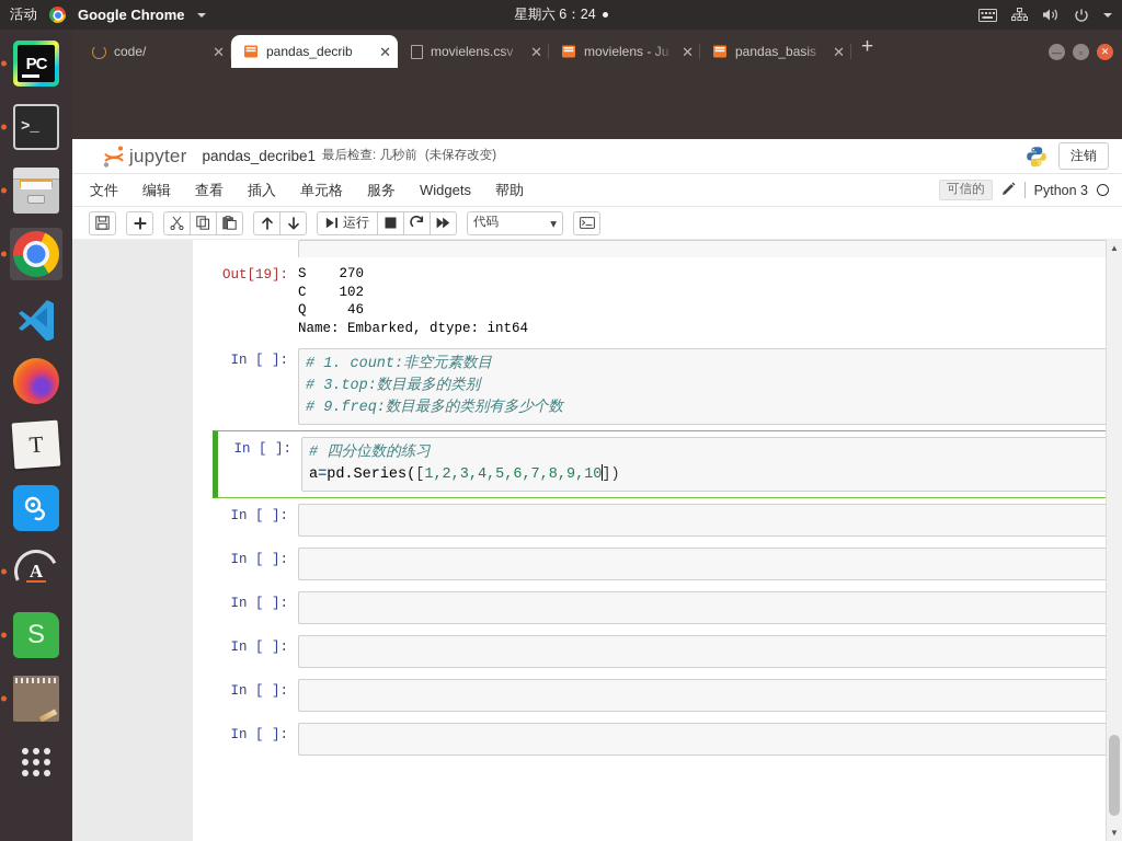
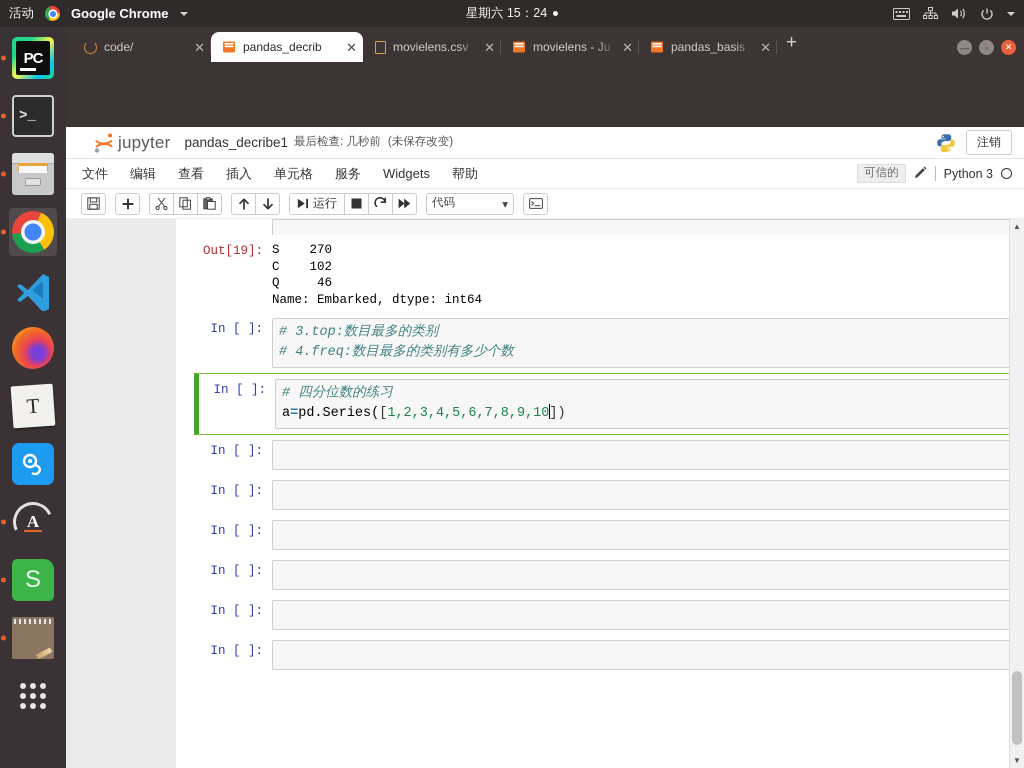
  活动
  Google Chrome
- 星期六 6：24
+ 星期六 15：24
  PC
  >_
  A
  S
  code/
  ✕
  pandas_decrib
  ✕
  movielens.csv
  ✕
  movielens - Ju
  ✕
  pandas_basis
  ✕
  +
  —
  ▫
  ✕
  jupyter
  pandas_decribe1
  最后检查: 几秒前
  (未保存改变)
  注销
  文件
  编辑
  查看
  插入
  单元格
  服务
  Widgets
  帮助
  可信的
  Python 3
  运行
  代码
  ▾
  Out[19]:
  S 270
  C 102
  Q 46
  Name: Embarked, dtype: int64
  In [ ]:
- # 1. count:非空元素数目
  # 3.top:数目最多的类别
- # 9.freq:数目最多的类别有多少个数
+ # 4.freq:数目最多的类别有多少个数
  In [ ]:
  # 四分位数的练习
  a=pd.Series([1,2,3,4,5,6,7,8,9,10])
  In [ ]:
  In [ ]:
  In [ ]:
  In [ ]:
  In [ ]:
  In [ ]:
  ▲
  ▼
